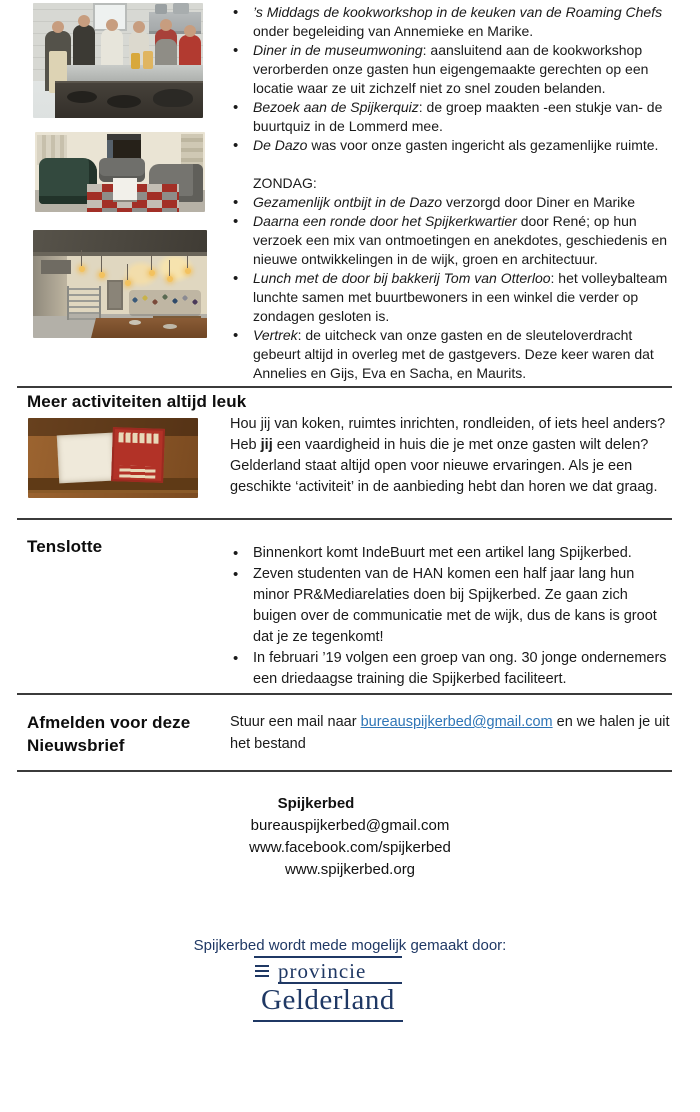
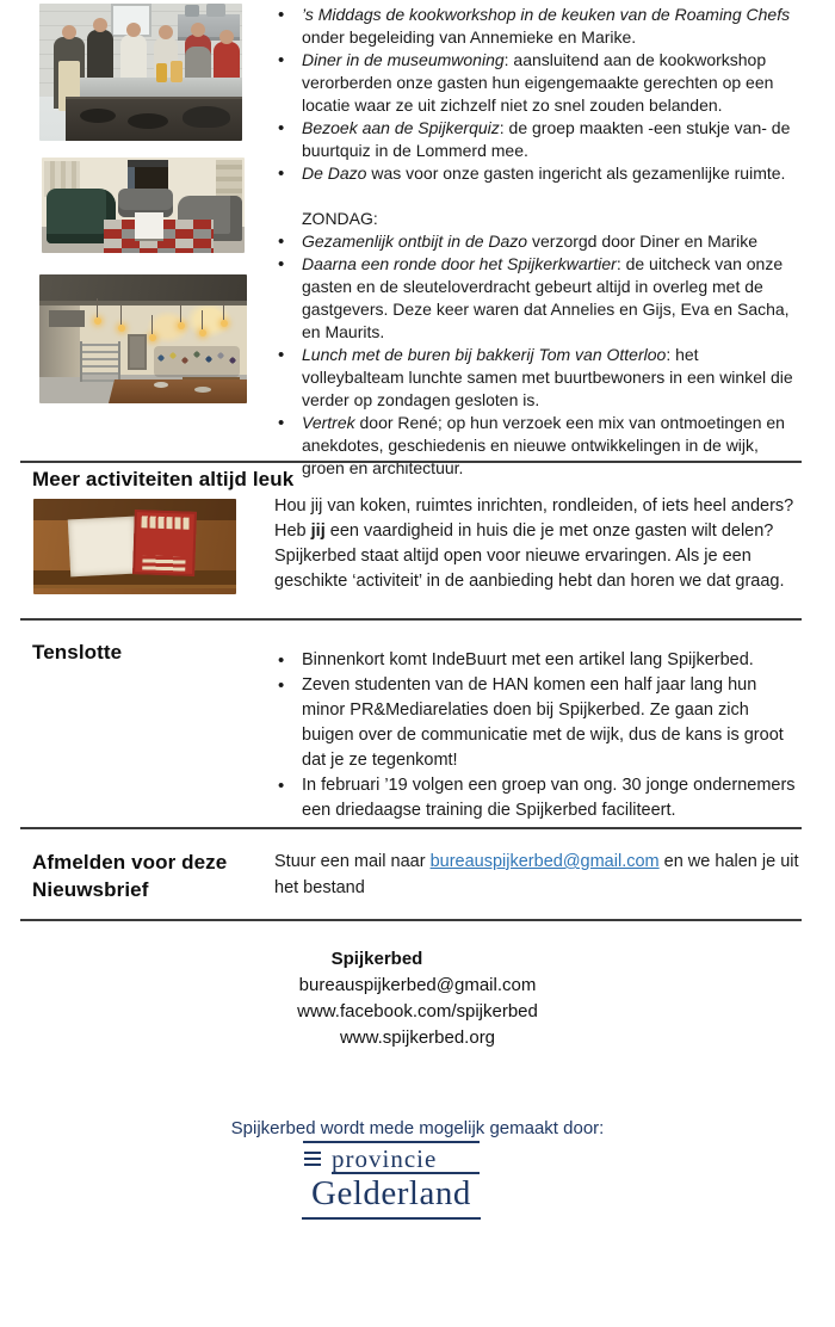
  ’s Middags de kookworkshop in de keuken van de Roaming Chefs onder begeleiding van Annemieke en Marike.
  Diner in de museumwoning: aansluitend aan de kookworkshop verorberden onze gasten hun eigengemaakte gerechten op een locatie waar ze uit zichzelf niet zo snel zouden belanden.
  Bezoek aan de Spijkerquiz: de groep maakten -een stukje van- de buurtquiz in de Lommerd mee.
  De Dazo was voor onze gasten ingericht als gezamenlijke ruimte.
  ZONDAG:
  Gezamenlijk ontbijt in de Dazo verzorgd door Diner en Marike
- Daarna een ronde door het Spijkerkwartier door René; op hun verzoek een mix van ontmoetingen en anekdotes, geschiedenis en nieuwe ontwikkelingen in de wijk, groen en architectuur.
+ Daarna een ronde door het Spijkerkwartier: de uitcheck van onze gasten en de sleuteloverdracht gebeurt altijd in overleg met de gastgevers. Deze keer waren dat Annelies en Gijs, Eva en Sacha, en Maurits.
- Lunch met de door bij bakkerij Tom van Otterloo: het volleybalteam lunchte samen met buurtbewoners in een winkel die verder op zondagen gesloten is.
+ Lunch met de buren bij bakkerij Tom van Otterloo: het volleybalteam lunchte samen met buurtbewoners in een winkel die verder op zondagen gesloten is.
- Vertrek: de uitcheck van onze gasten en de sleuteloverdracht gebeurt altijd in overleg met de gastgevers. Deze keer waren dat Annelies en Gijs, Eva en Sacha, en Maurits.
+ Vertrek door René; op hun verzoek een mix van ontmoetingen en anekdotes, geschiedenis en nieuwe ontwikkelingen in de wijk, groen en architectuur.
  Meer activiteiten altijd leuk
- Hou jij van koken, ruimtes inrichten, rondleiden, of iets heel anders? Heb jij een vaardigheid in huis die je met onze gasten wilt delen? Gelderland staat altijd open voor nieuwe ervaringen. Als je een geschikte ‘activiteit’ in de aanbieding hebt dan horen we dat graag.
+ Hou jij van koken, ruimtes inrichten, rondleiden, of iets heel anders? Heb jij een vaardigheid in huis die je met onze gasten wilt delen? Spijkerbed staat altijd open voor nieuwe ervaringen. Als je een geschikte ‘activiteit’ in de aanbieding hebt dan horen we dat graag.
  Tenslotte
  Binnenkort komt IndeBuurt met een artikel lang Spijkerbed.
  Zeven studenten van de HAN komen een half jaar lang hun minor PR&Mediarelaties doen bij Spijkerbed. Ze gaan zich buigen over de communicatie met de wijk, dus de kans is groot dat je ze tegenkomt!
  In februari ’19 volgen een groep van ong. 30 jonge ondernemers een driedaagse training die Spijkerbed faciliteert.
  Afmelden voor deze Nieuwsbrief
  Stuur een mail naar bureauspijkerbed@gmail.com en we halen je uit het bestand
  Spijkerbed
  bureauspijkerbed@gmail.com
  www.facebook.com/spijkerbed
  www.spijkerbed.org
  Spijkerbed wordt mede mogelijk gemaakt door:
  provincie
  Gelderland
